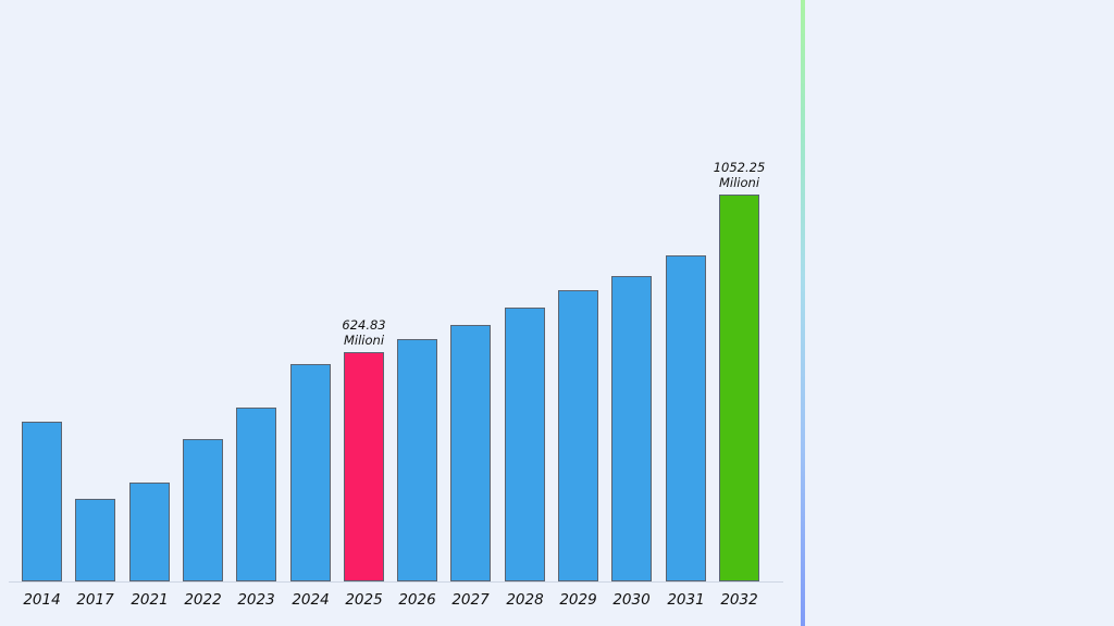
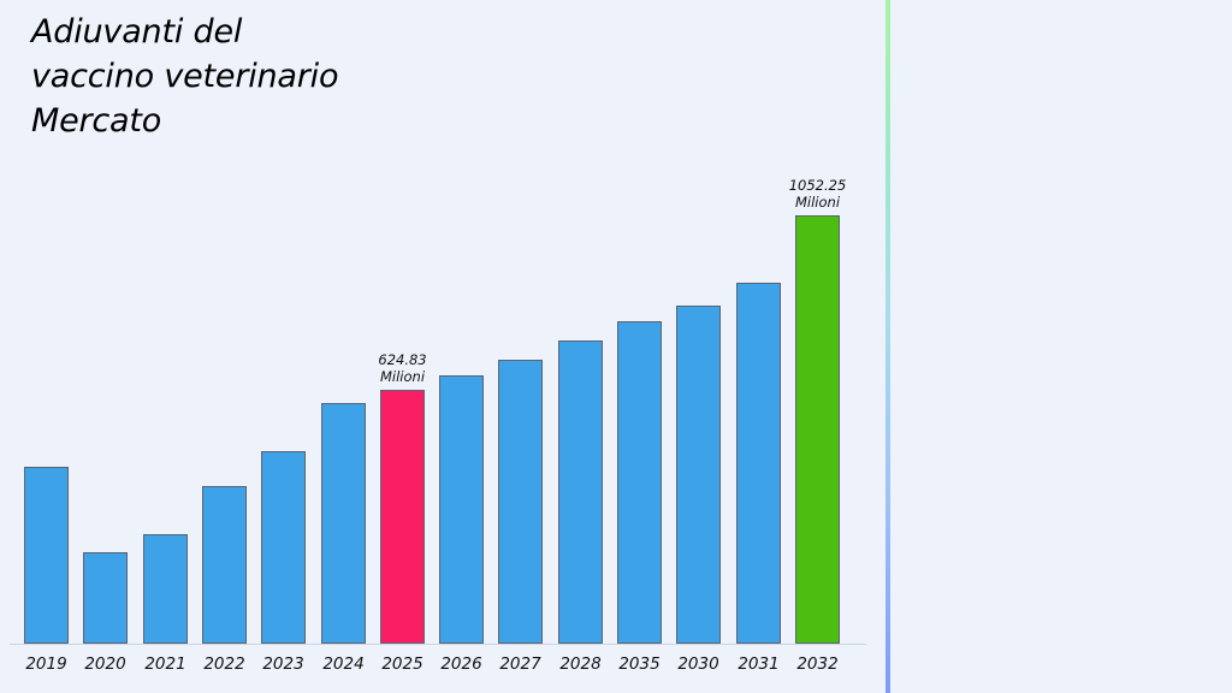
+ Adiuvanti del
+ vaccino veterinario
+ Mercato
- 2014
+ 2019
- 2017
+ 2020
  2021
  2022
  2023
  2024
  2025
  2026
  2027
  2028
- 2029
+ 2035
  2030
  2031
  2032
  624.83
  Milioni
  1052.25
  Milioni
